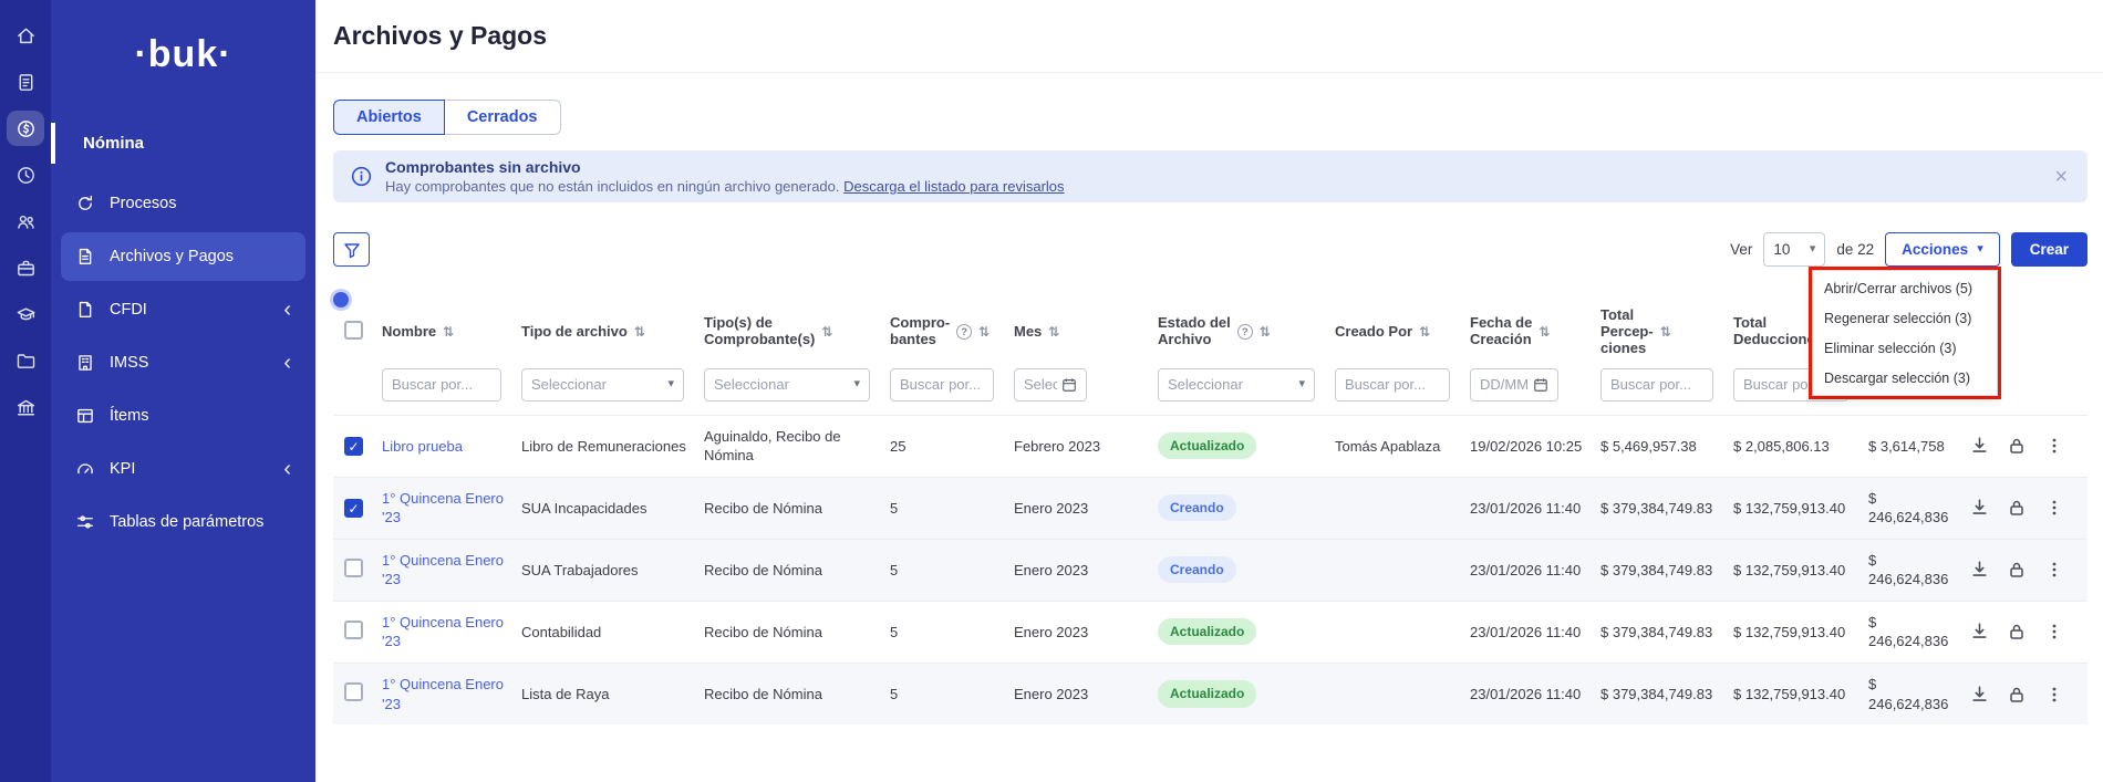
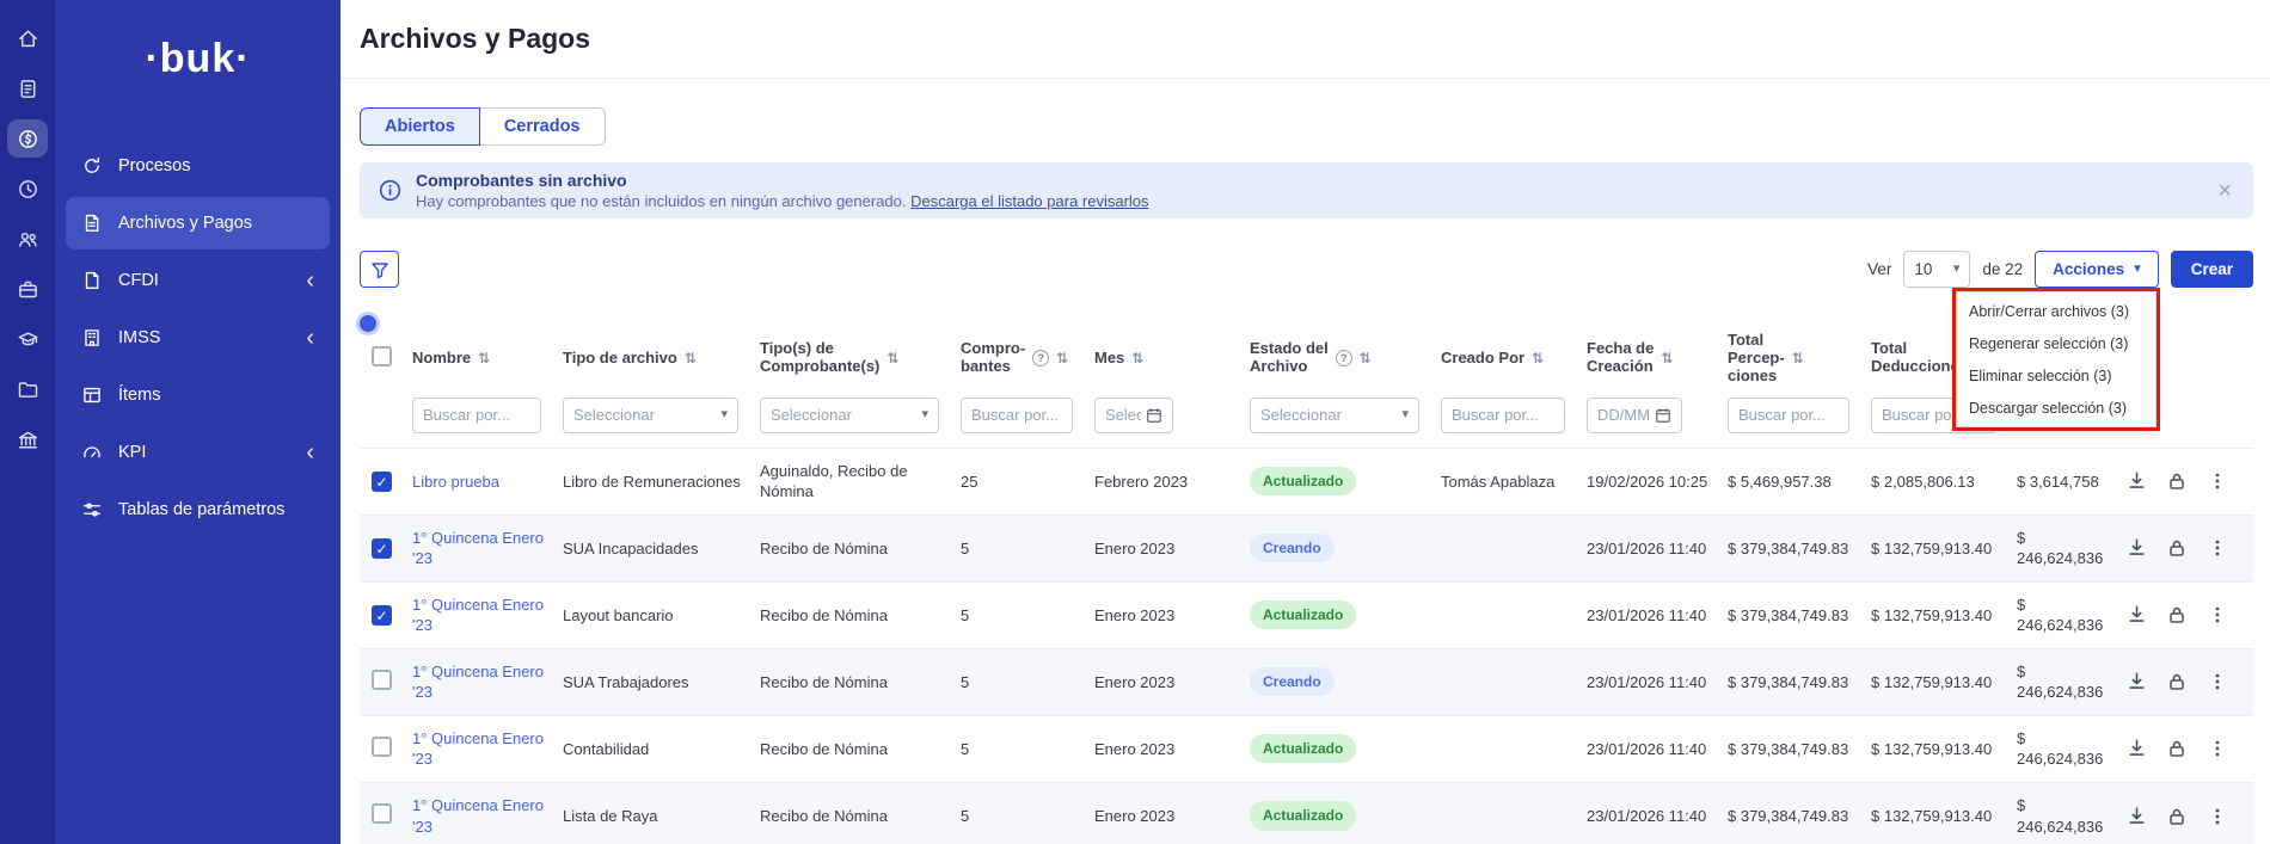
  ·buk·
- Nómina
  Procesos
  Archivos y Pagos
  CFDI
  ‹
  IMSS
  ‹
  Ítems
  KPI
  ‹
  Tablas de parámetros
  Archivos y Pagos
  Abiertos
  Cerrados
  Comprobantes sin archivo
  Hay comprobantes que no están incluidos en ningún archivo generado. Descarga el listado para revisarlos
  ×
  Ver
  10
  ▾
  de 22
  Acciones
  ▾
  Crear
  	Nombre ⇅	Tipo de archivo ⇅	Tipo(s) de Comprobante(s) ⇅	Compro- bantes ? ⇅	Mes ⇅	Estado del Archivo ? ⇅	Creado Por ⇅	Fecha de Creación ⇅	Total Percep- ciones⇅	Total Deduccion
  	Buscar por...	Seleccionar ▾	Seleccionar ▾	Buscar por...	Selec	Seleccionar ▾	Buscar por...	DD/MM	Buscar por...	Buscar por
  ✓	Libro prueba	Libro de Remuneraciones	Aguinaldo, Recibo de Nómina	25	Febrero 2023	Actualizado	Tomás Apablaza	19/02/2026 10:25	$ 5,469,957.38	$ 2,085,806.13	$ 3,614,758
  ✓	1° Quincena Enero '23	SUA Incapacidades	Recibo de Nómina	5	Enero 2023	Creando		23/01/2026 11:40	$ 379,384,749.83	$ 132,759,913.40	$ 246,624,836
+ ✓	1° Quincena Enero '23	Layout bancario	Recibo de Nómina	5	Enero 2023	Actualizado		23/01/2026 11:40	$ 379,384,749.83	$ 132,759,913.40	$ 246,624,836
  	1° Quincena Enero '23	SUA Trabajadores	Recibo de Nómina	5	Enero 2023	Creando		23/01/2026 11:40	$ 379,384,749.83	$ 132,759,913.40	$ 246,624,836
  	1° Quincena Enero '23	Contabilidad	Recibo de Nómina	5	Enero 2023	Actualizado		23/01/2026 11:40	$ 379,384,749.83	$ 132,759,913.40	$ 246,624,836
  	1° Quincena Enero '23	Lista de Raya	Recibo de Nómina	5	Enero 2023	Actualizado		23/01/2026 11:40	$ 379,384,749.83	$ 132,759,913.40	$ 246,624,836
- Abrir/Cerrar archivos (5)
+ Abrir/Cerrar archivos (3)
  Regenerar selección (3)
  Eliminar selección (3)
  Descargar selección (3)
